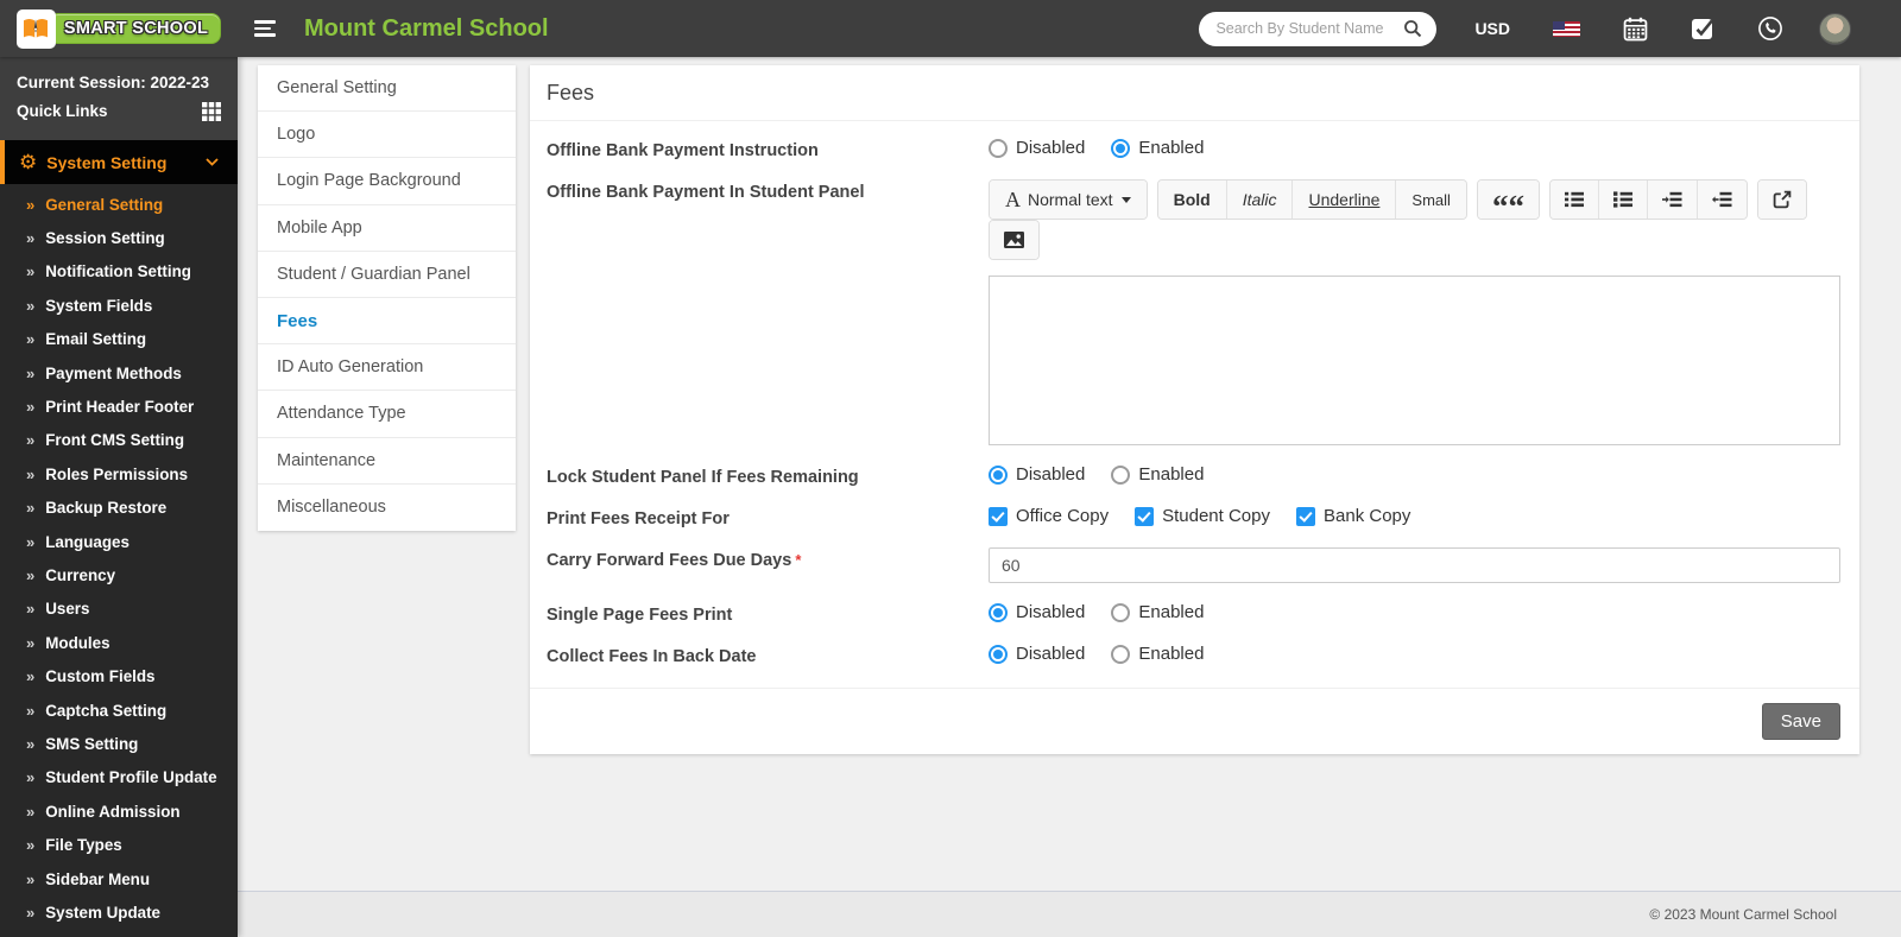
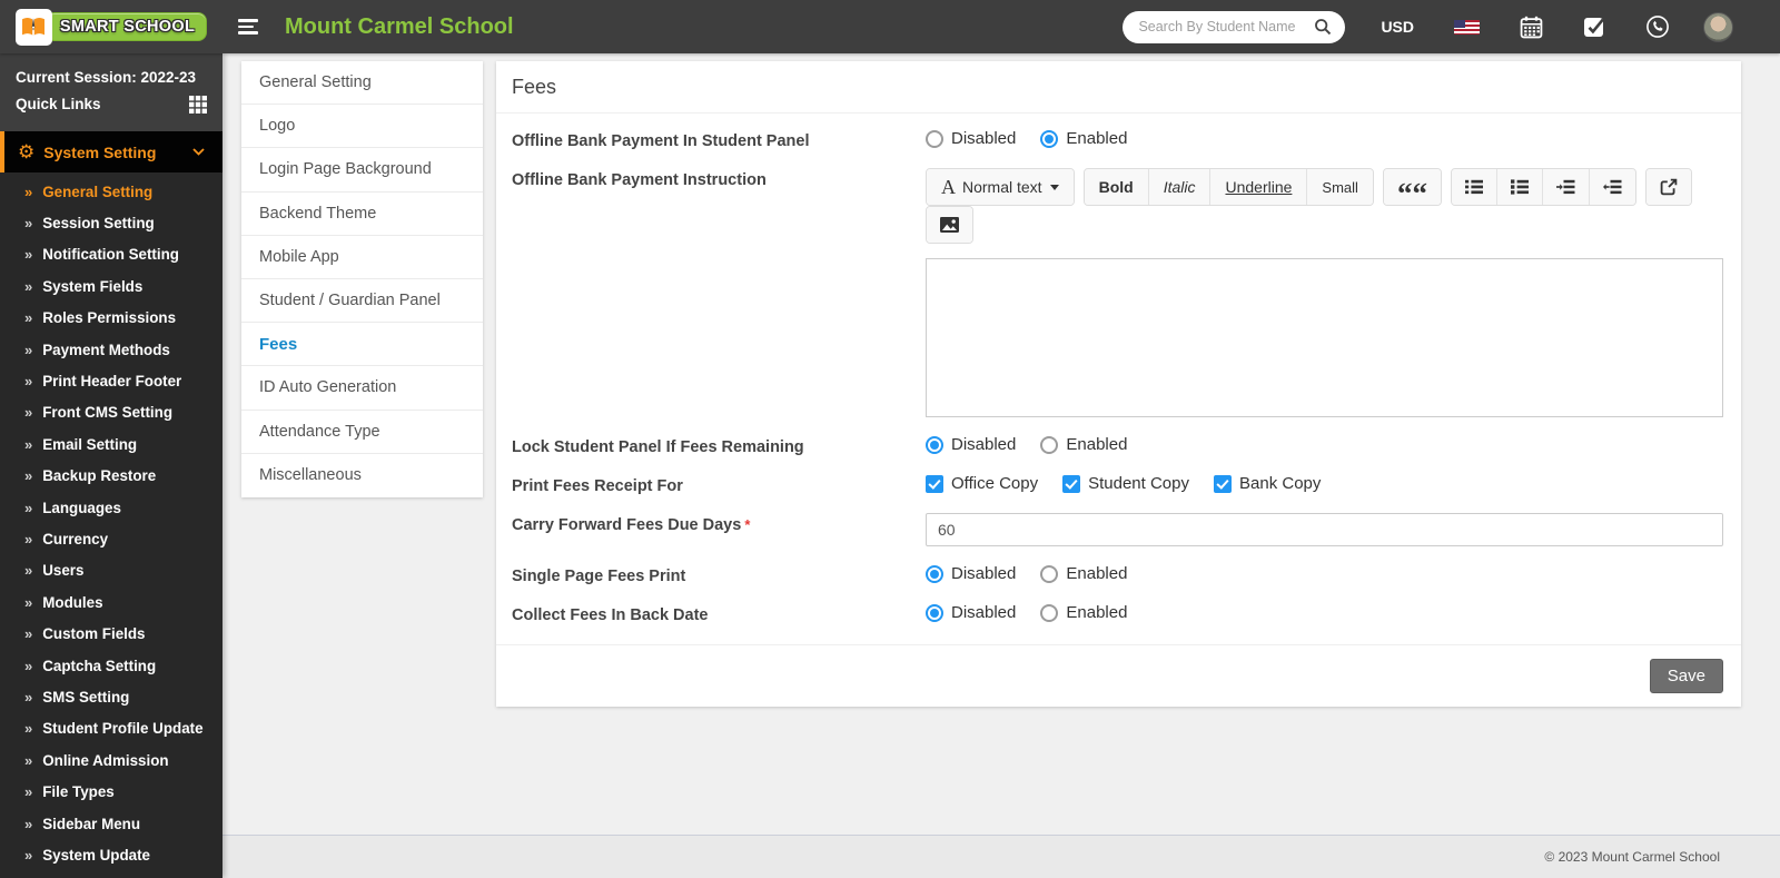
  SMART SCHOOL
  Mount Carmel School
  Search By Student Name
  USD
  Current Session: 2022-23
  Quick Links
  ⚙
  System Setting
  »
  General Setting
  »
  Session Setting
  »
  Notification Setting
  »
  System Fields
  »
- Email Setting
+ Roles Permissions
  »
  Payment Methods
  »
  Print Header Footer
  »
  Front CMS Setting
  »
- Roles Permissions
+ Email Setting
  »
  Backup Restore
  »
  Languages
  »
  Currency
  »
  Users
  »
  Modules
  »
  Custom Fields
  »
  Captcha Setting
  »
  SMS Setting
  »
  Student Profile Update
  »
  Online Admission
  »
  File Types
  »
  Sidebar Menu
  »
  System Update
  General Setting
  Logo
  Login Page Background
+ Backend Theme
  Mobile App
  Student / Guardian Panel
  Fees
  ID Auto Generation
  Attendance Type
- Maintenance
  Miscellaneous
  Fees
- Offline Bank Payment Instruction
+ Offline Bank Payment In Student Panel
  Disabled
  Enabled
- Offline Bank Payment In Student Panel
+ Offline Bank Payment Instruction
  A
  Normal text
  Bold
  Italic
  Underline
  Small
  ““
  Lock Student Panel If Fees Remaining
  Disabled
  Enabled
  Print Fees Receipt For
  Office Copy
  Student Copy
  Bank Copy
  Carry Forward Fees Due Days *
  60
  Single Page Fees Print
  Disabled
  Enabled
  Collect Fees In Back Date
  Disabled
  Enabled
  Save
  © 2023 Mount Carmel School
